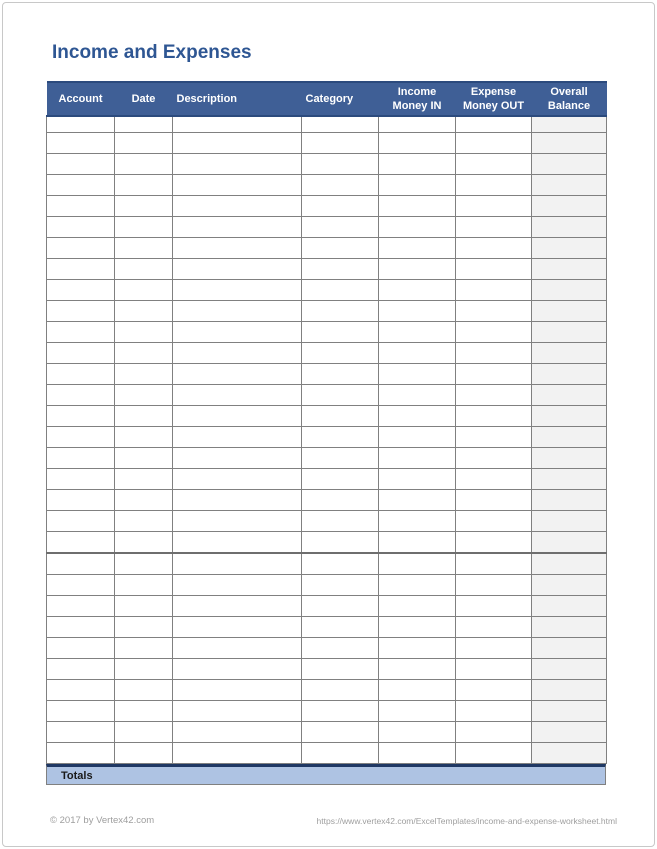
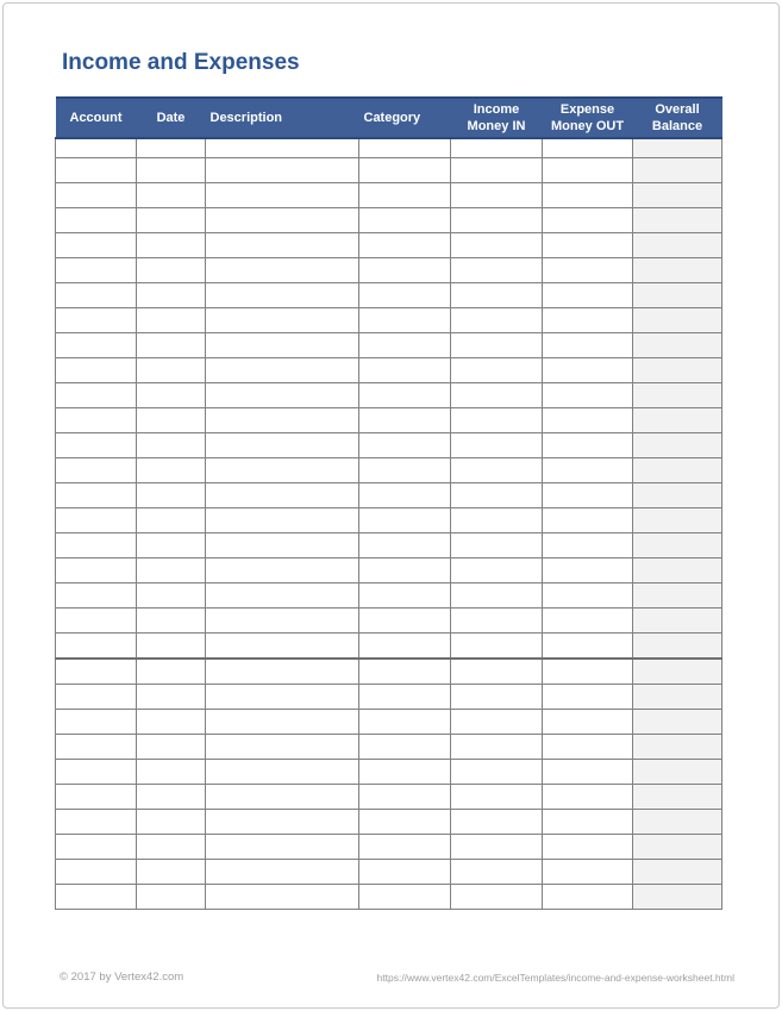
  Income and Expenses
  Account	Date	Description	Category	IncomeMoney IN	ExpenseMoney OUT	OverallBalance
- Totals
  © 2017 by Vertex42.com
  https://www.vertex42.com/ExcelTemplates/income-and-expense-worksheet.html
